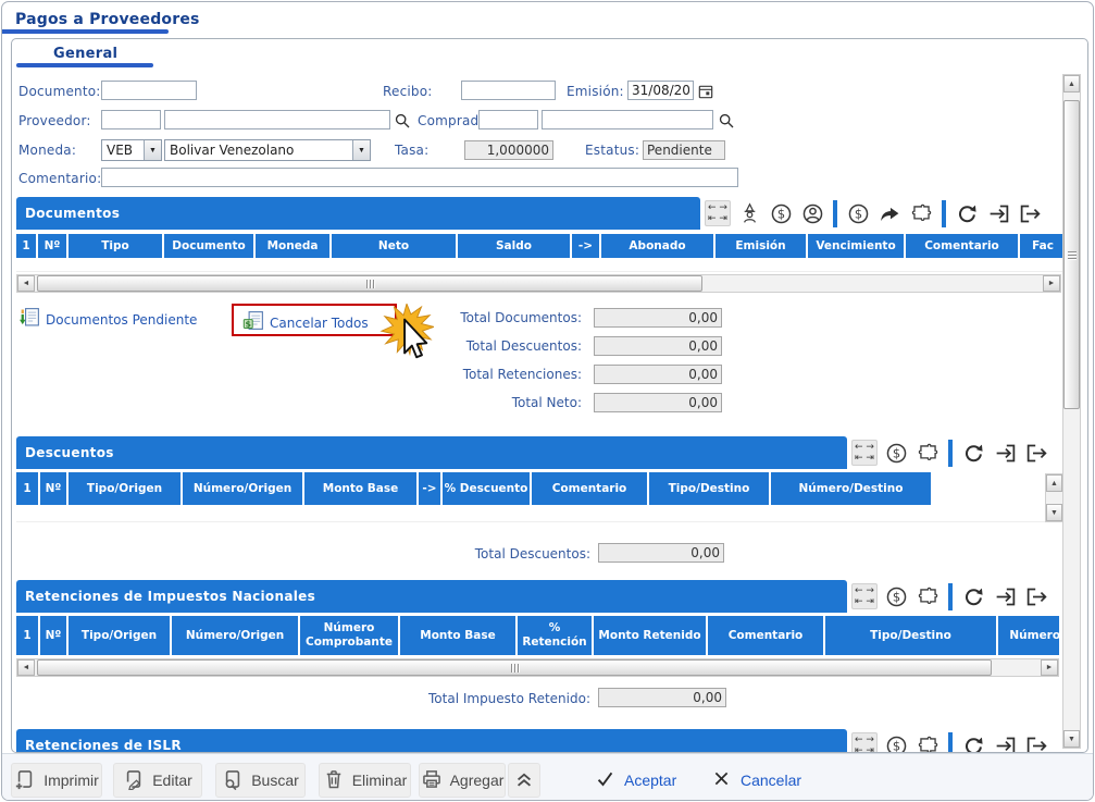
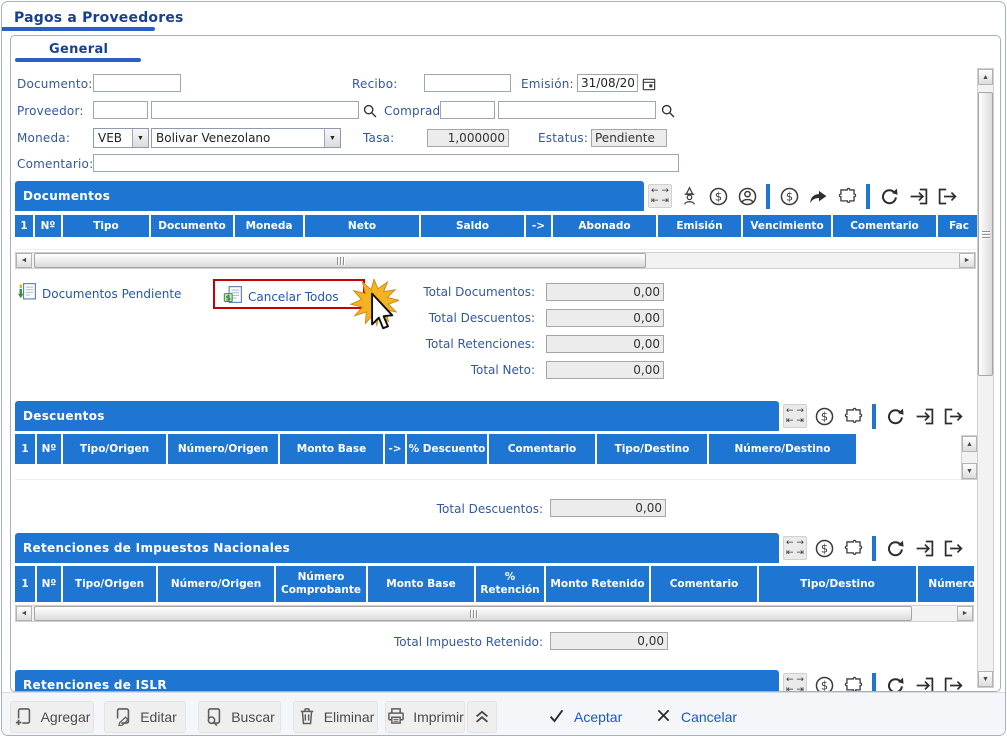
  Pagos a Proveedores
  General
  Documento:
  Recibo:
  Emisión:
  31/08/20
  Proveedor:
  Comprad
  Moneda:
  VEB
  Bolivar Venezolano
  Tasa:
  1,000000
  Estatus:
  Pendiente
  Comentario:
  Documentos
  ← →
  ⇤ ⇥
  $
  $
  1
  Nº
  Tipo
  Documento
  Moneda
  Neto
  Saldo
  ->
  Abonado
  Emisión
  Vencimiento
  Comentario
  Fac
  Documentos Pendiente
  $
  Cancelar Todos
  Total Documentos:
  0,00
  Total Descuentos:
  0,00
  Total Retenciones:
  0,00
  Total Neto:
  0,00
  Descuentos
  ← →
  ⇤ ⇥
  $
  1
  Nº
  Tipo/Origen
  Número/Origen
  Monto Base
  ->
  % Descuento
  Comentario
  Tipo/Destino
  Número/Destino
  Total Descuentos:
  0,00
  Retenciones de Impuestos Nacionales
  ← →
  ⇤ ⇥
  $
  1
  Nº
  Tipo/Origen
  Número/Origen
  Número Comprobante
  Monto Base
  % Retención
  Monto Retenido
  Comentario
  Tipo/Destino
  Número
  Total Impuesto Retenido:
  0,00
  Retenciones de ISLR
  ← →
  ⇤ ⇥
  $
- Imprimir
+ Agregar
  Editar
  Buscar
  Eliminar
- Agregar
+ Imprimir
  Aceptar
  Cancelar
